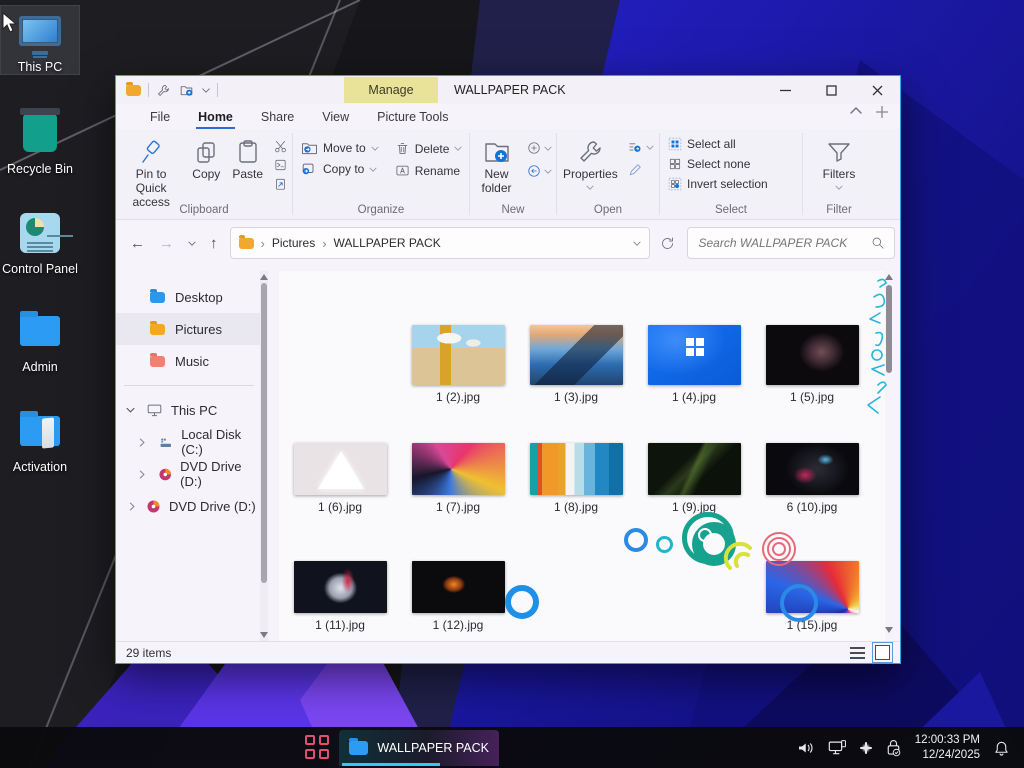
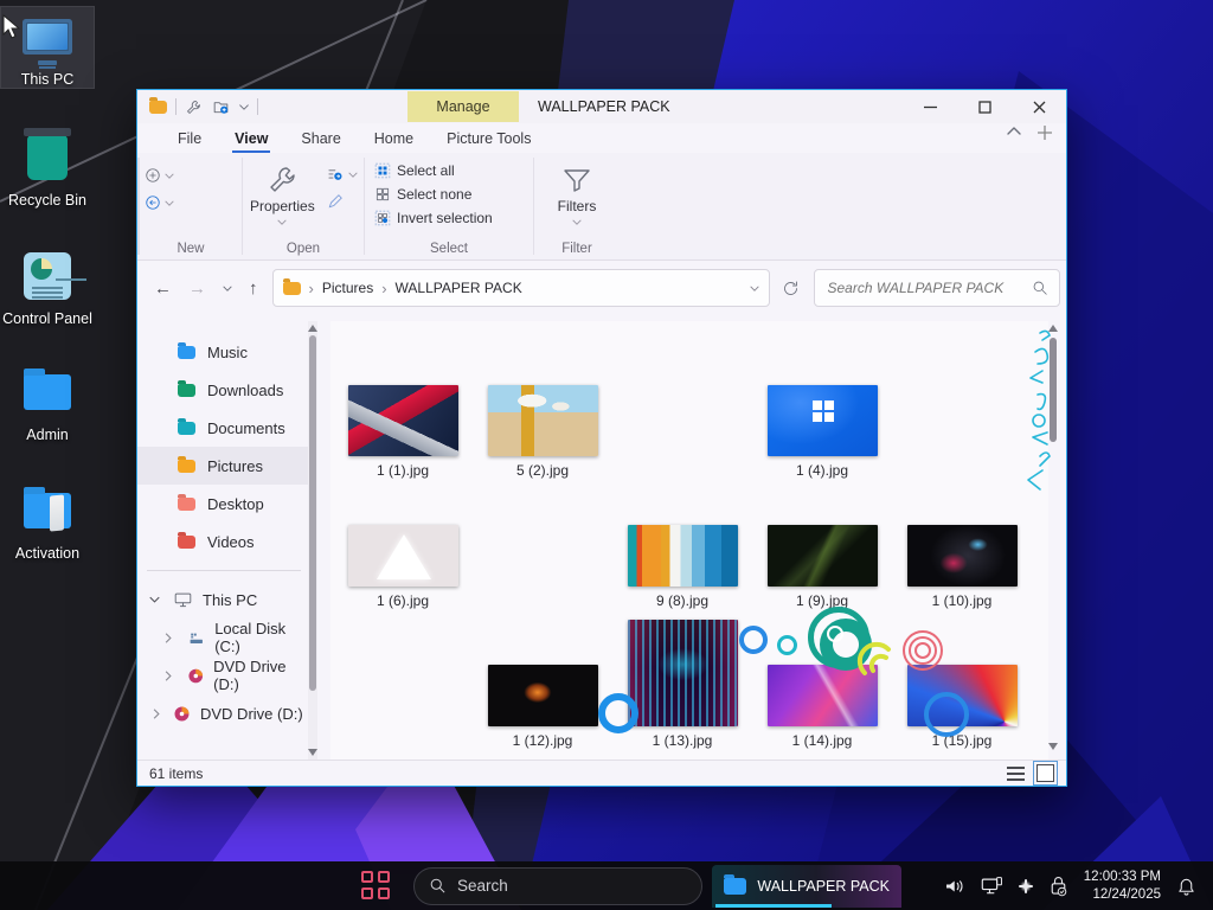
  This PC
  Recycle Bin
  Control Panel
  Admin
  Activation
  Manage
  WALLPAPER PACK
  File
- Home
+ View
  Share
- View
+ Home
  Picture Tools
- Pin to Quick access
- Copy
- Paste
- Clipboard
- Move to
- Copy to
- Delete
- Rename
- Organize
- New folder
  New
  Properties
  Open
  Select all
  Select none
  Invert selection
  Select
  Filters
  Filter
  ←
  →
  ↑
  ›
  Pictures
  ›
  WALLPAPER PACK
  Search WALLPAPER PACK
- Desktop
+ Music
+ Downloads
+ Documents
  Pictures
- Music
+ Desktop
+ Videos
  This PC
  Local Disk (C:)
  DVD Drive (D:)
  DVD Drive (D:)
+ 1 (1).jpg
- 1 (2).jpg
+ 5 (2).jpg
- 1 (3).jpg
  1 (4).jpg
- 1 (5).jpg
  1 (6).jpg
- 1 (7).jpg
- 1 (8).jpg
+ 9 (8).jpg
  1 (9).jpg
- 6 (10).jpg
+ 1 (10).jpg
- 1 (11).jpg
  1 (12).jpg
+ 1 (13).jpg
+ 1 (14).jpg
  1 (15).jpg
- 29 items
+ 61 items
+ Search
  WALLPAPER PACK
  12:00:33 PM
  12/24/2025
